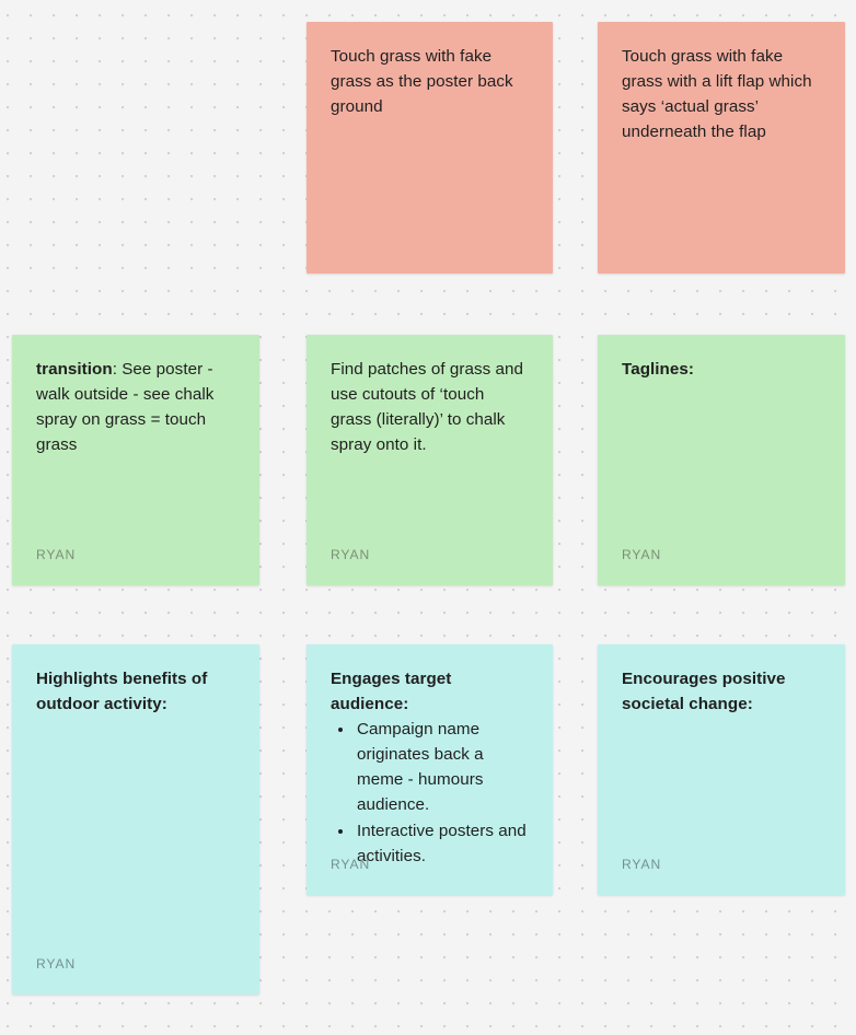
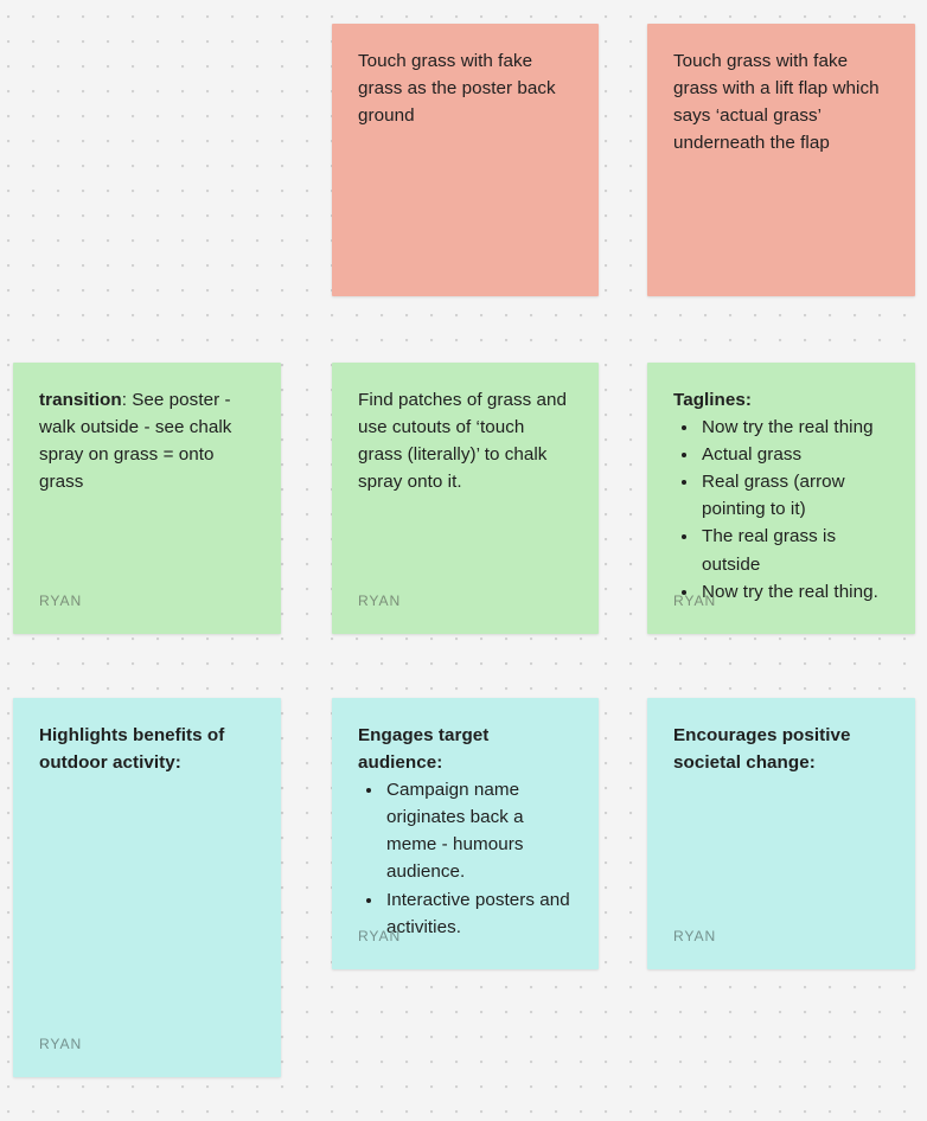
  Touch grass with fake grass as the poster back ground
  Touch grass with fake grass with a lift flap which says ‘actual grass’ underneath the flap
- transition: See poster - walk outside - see chalk spray on grass = touch grass
+ transition: See poster - walk outside - see chalk spray on grass = onto grass
  RYAN
  Find patches of grass and use cutouts of ‘touch grass (literally)’ to chalk spray onto it.
  RYAN
  Taglines:
+ Now try the real thing
+ Actual grass
+ Real grass (arrow pointing to it)
+ The real grass is outside
+ Now try the real thing.
  RYAN
  Highlights benefits of outdoor activity:
  RYAN
  Engages target audience:
  Campaign name originates back a meme - humours audience.
  Interactive posters and activities.
  RYAN
  Encourages positive societal change:
  RYAN
